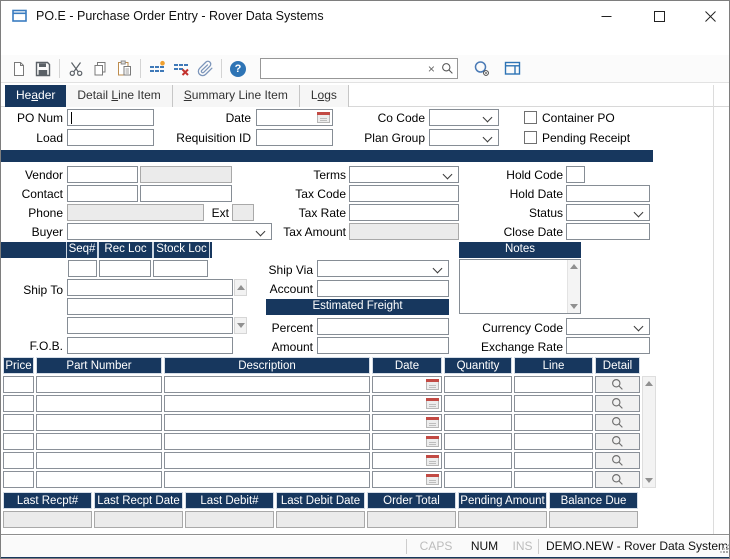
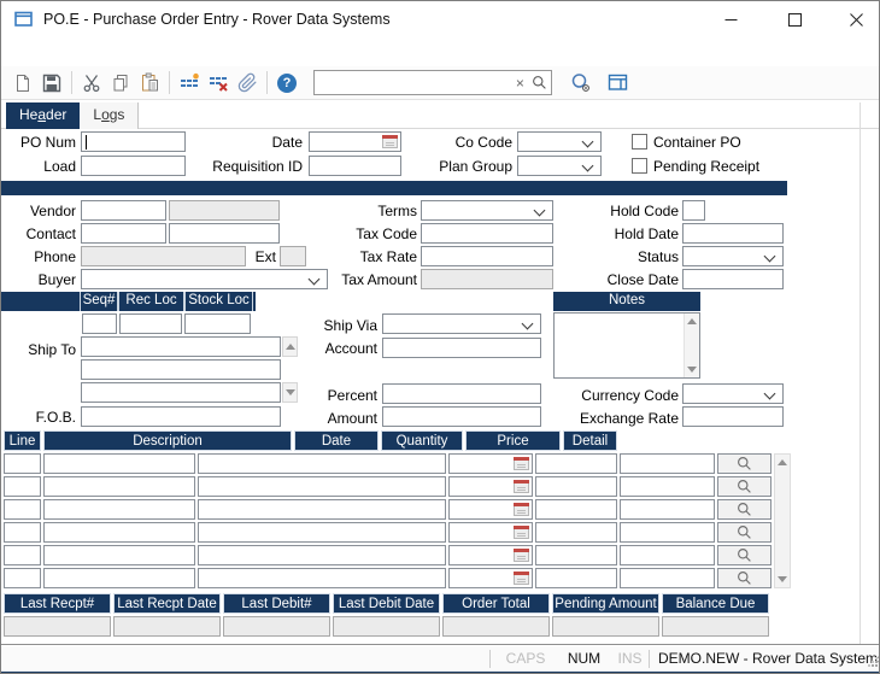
  PO.E - Purchase Order Entry - Rover Data Systems
  Header
- Detail Line Item
- Summary Line Item
  Logs
  PO Num
  Date
  Co Code
  Container PO
  Load
  Requisition ID
  Plan Group
  Pending Receipt
  Vendor
  Contact
  Phone
  Ext
  Buyer
  Terms
  Tax Code
  Tax Rate
  Tax Amount
  Hold Code
  Hold Date
  Status
  Close Date
  Seq#
  Rec Loc
  Stock Loc
  Notes
  Ship To
  F.O.B.
  Ship Via
  Account
- Estimated Freight
  Percent
  Amount
  Currency Code
  Exchange Rate
- Price
+ Line
- Part Number
  Description
  Date
  Quantity
- Line
+ Price
  Detail
  Last Recpt#
  Last Recpt Date
  Last Debit#
  Last Debit Date
  Order Total
  Pending Amount
  Balance Due
  CAPS
  NUM
  INS
  DEMO.NEW - Rover Data Syste
